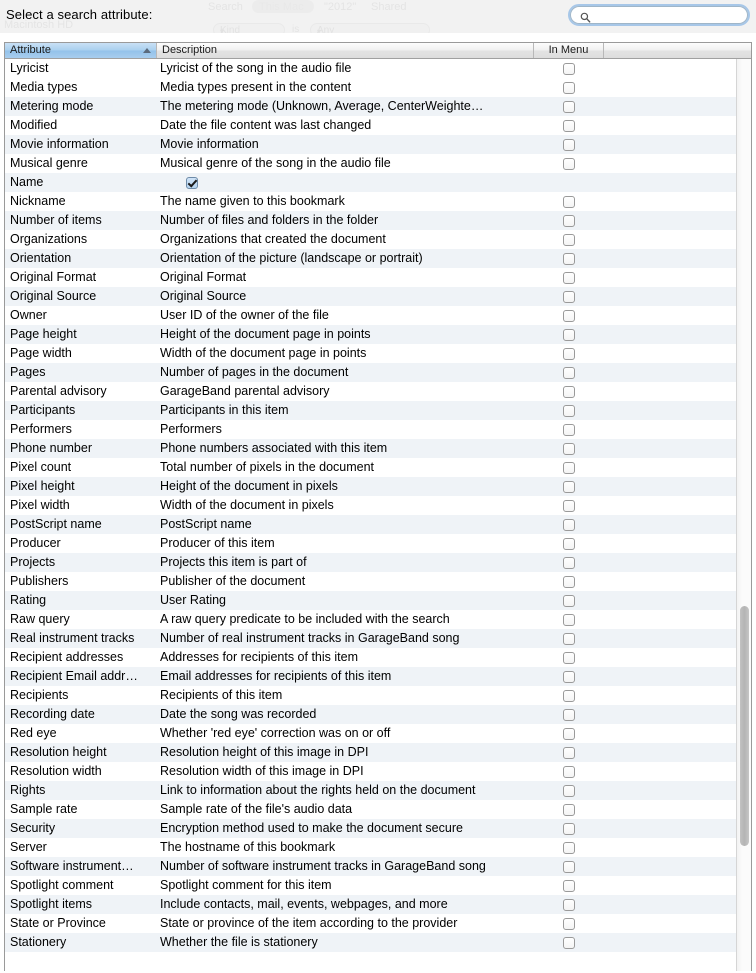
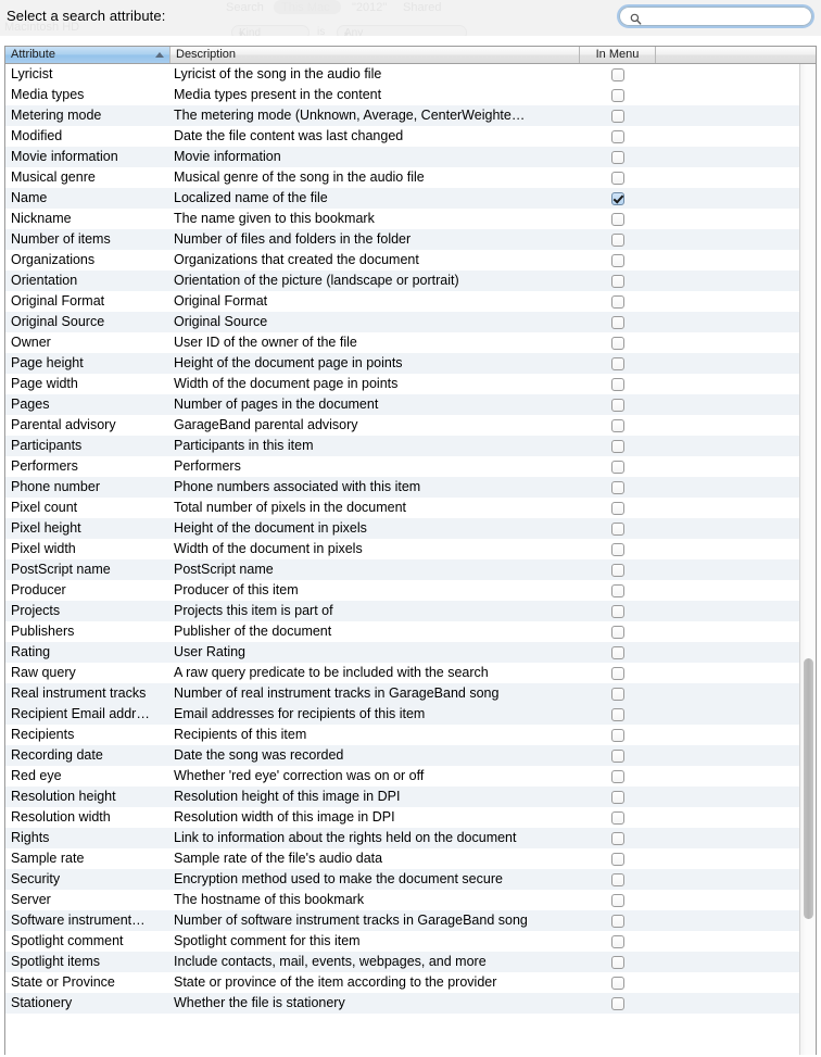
  Kind
  ▾
  is
  Any
  ▾
  Select a search attribute:
  Attribute
  Description
  In Menu
  Lyricist
  Lyricist of the song in the audio file
  Media types
  Media types present in the content
  Metering mode
  The metering mode (Unknown, Average, CenterWeighte…
  Modified
  Date the file content was last changed
  Movie information
  Movie information
  Musical genre
  Musical genre of the song in the audio file
  Name
+ Localized name of the file
  Nickname
  The name given to this bookmark
  Number of items
  Number of files and folders in the folder
  Organizations
  Organizations that created the document
  Orientation
  Orientation of the picture (landscape or portrait)
  Original Format
  Original Format
  Original Source
  Original Source
  Owner
  User ID of the owner of the file
  Page height
  Height of the document page in points
  Page width
  Width of the document page in points
  Pages
  Number of pages in the document
  Parental advisory
  GarageBand parental advisory
  Participants
  Participants in this item
  Performers
  Performers
  Phone number
  Phone numbers associated with this item
  Pixel count
  Total number of pixels in the document
  Pixel height
  Height of the document in pixels
  Pixel width
  Width of the document in pixels
  PostScript name
  PostScript name
  Producer
  Producer of this item
  Projects
  Projects this item is part of
  Publishers
  Publisher of the document
  Rating
  User Rating
  Raw query
  A raw query predicate to be included with the search
  Real instrument tracks
  Number of real instrument tracks in GarageBand song
- Recipient addresses
- Addresses for recipients of this item
  Recipient Email addr…
  Email addresses for recipients of this item
  Recipients
  Recipients of this item
  Recording date
  Date the song was recorded
  Red eye
  Whether 'red eye' correction was on or off
  Resolution height
  Resolution height of this image in DPI
  Resolution width
  Resolution width of this image in DPI
  Rights
  Link to information about the rights held on the document
  Sample rate
  Sample rate of the file's audio data
  Security
  Encryption method used to make the document secure
  Server
  The hostname of this bookmark
  Software instrument…
  Number of software instrument tracks in GarageBand song
  Spotlight comment
  Spotlight comment for this item
  Spotlight items
  Include contacts, mail, events, webpages, and more
  State or Province
  State or province of the item according to the provider
  Stationery
  Whether the file is stationery
